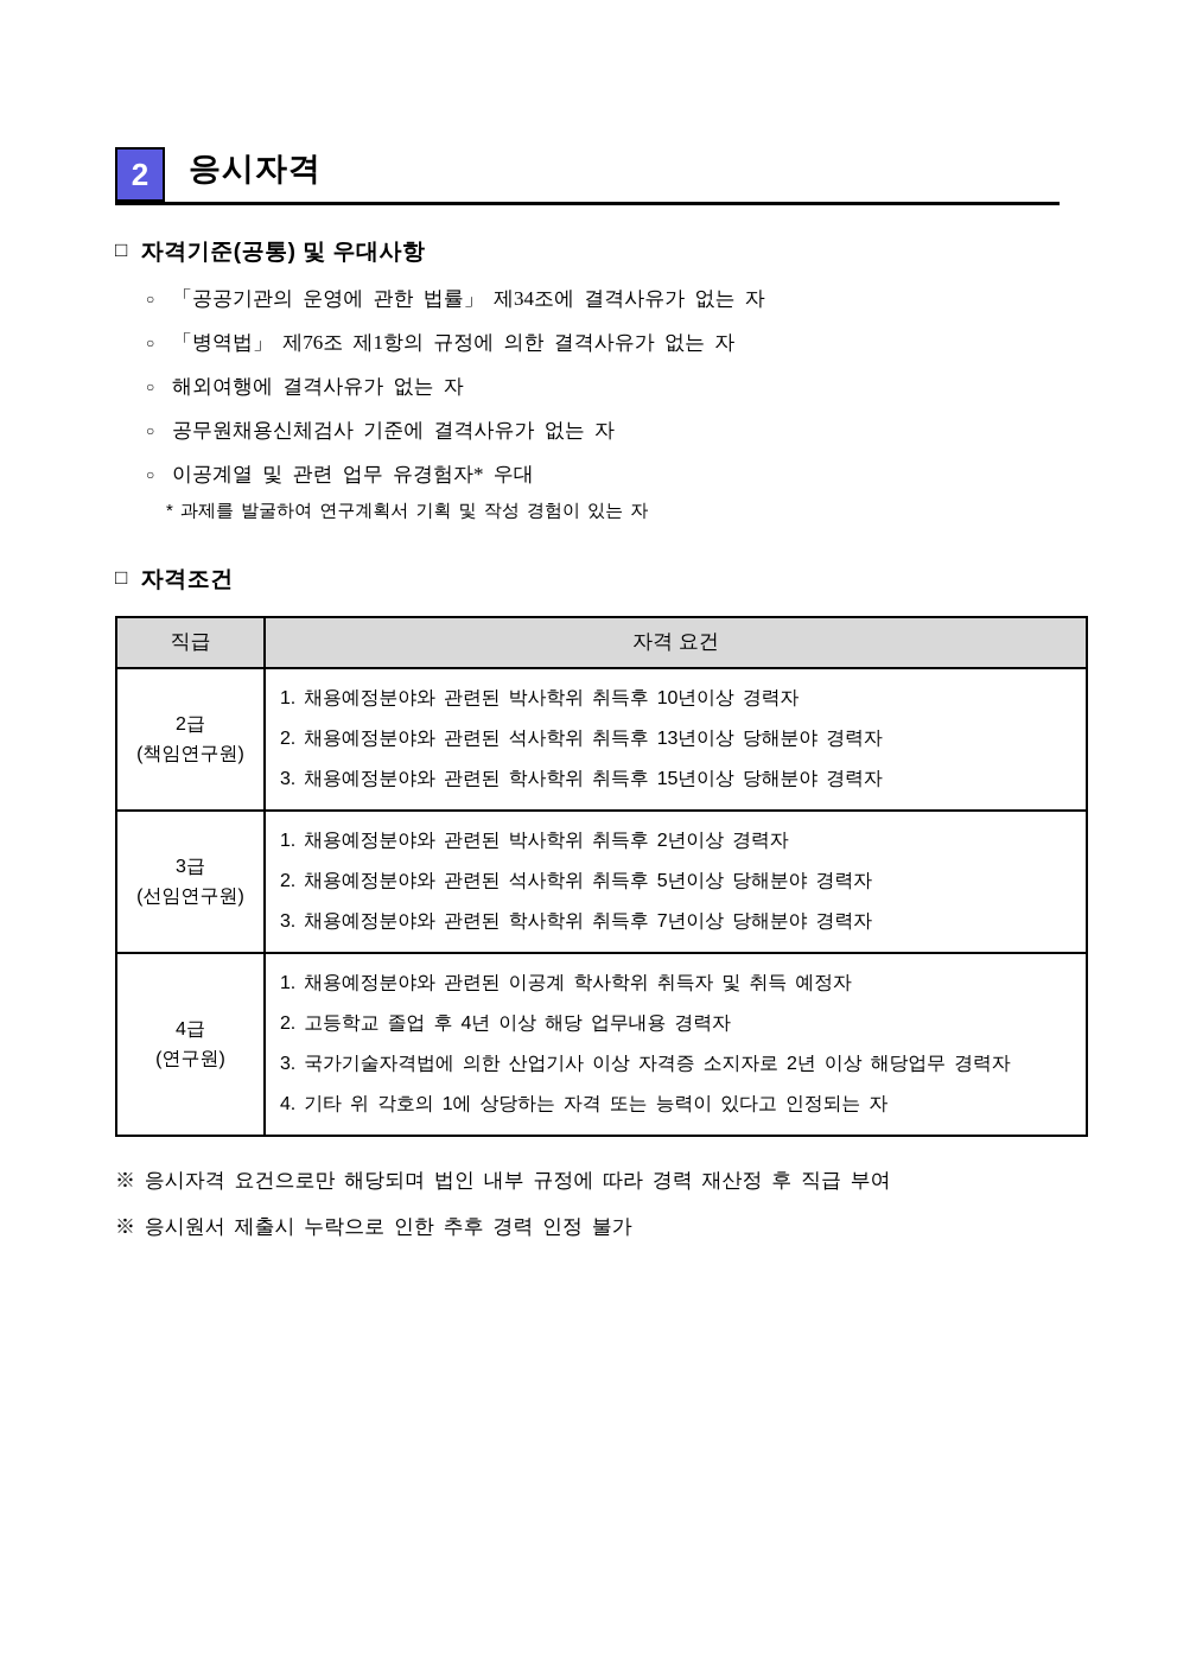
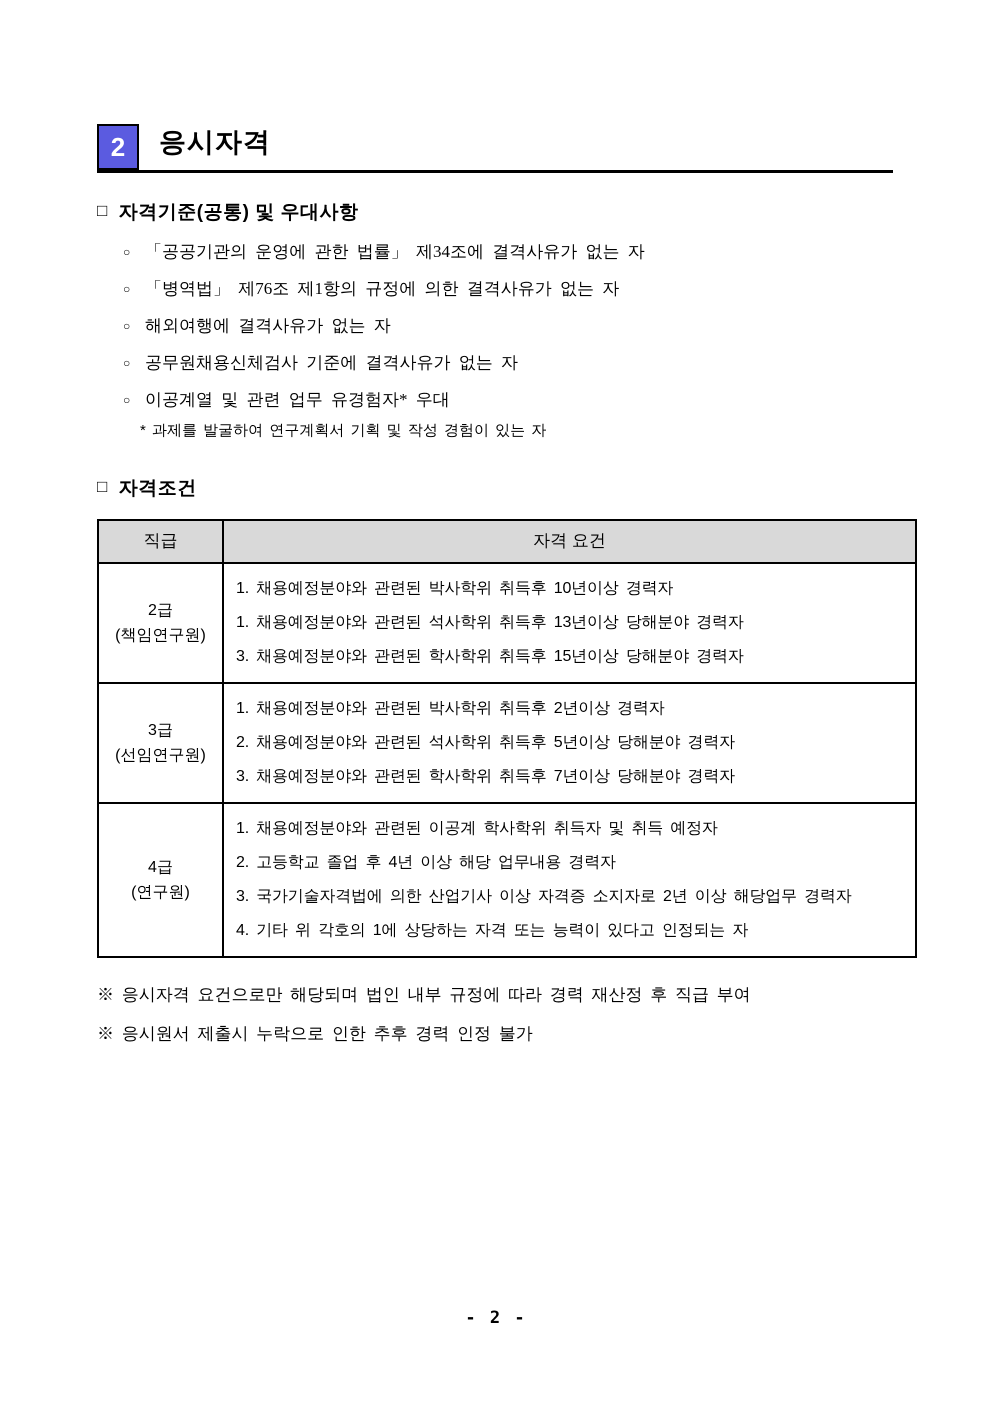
  2
  응시자격
  □
  자격기준(공통) 및 우대사항
  ○
  「공공기관의 운영에 관한 법률」 제34조에 결격사유가 없는 자
  ○
  「병역법」 제76조 제1항의 규정에 의한 결격사유가 없는 자
  ○
  해외여행에 결격사유가 없는 자
  ○
  공무원채용신체검사 기준에 결격사유가 없는 자
  ○
  이공계열 및 관련 업무 유경험자* 우대
  * 과제를 발굴하여 연구계획서 기획 및 작성 경험이 있는 자
  □
  자격조건
  직급	자격 요건
- 2급 (책임연구원)	1. 채용예정분야와 관련된 박사학위 취득후 10년이상 경력자 2. 채용예정분야와 관련된 석사학위 취득후 13년이상 당해분야 경력자 3. 채용예정분야와 관련된 학사학위 취득후 15년이상 당해분야 경력자
+ 2급 (책임연구원)	1. 채용예정분야와 관련된 박사학위 취득후 10년이상 경력자 1. 채용예정분야와 관련된 석사학위 취득후 13년이상 당해분야 경력자 3. 채용예정분야와 관련된 학사학위 취득후 15년이상 당해분야 경력자
  3급 (선임연구원)	1. 채용예정분야와 관련된 박사학위 취득후 2년이상 경력자 2. 채용예정분야와 관련된 석사학위 취득후 5년이상 당해분야 경력자 3. 채용예정분야와 관련된 학사학위 취득후 7년이상 당해분야 경력자
  4급 (연구원)	1. 채용예정분야와 관련된 이공계 학사학위 취득자 및 취득 예정자 2. 고등학교 졸업 후 4년 이상 해당 업무내용 경력자 3. 국가기술자격법에 의한 산업기사 이상 자격증 소지자로 2년 이상 해당업무 경력자 4. 기타 위 각호의 1에 상당하는 자격 또는 능력이 있다고 인정되는 자
  ※ 응시자격 요건으로만 해당되며 법인 내부 규정에 따라 경력 재산정 후 직급 부여
  ※ 응시원서 제출시 누락으로 인한 추후 경력 인정 불가
+ - 2 -
